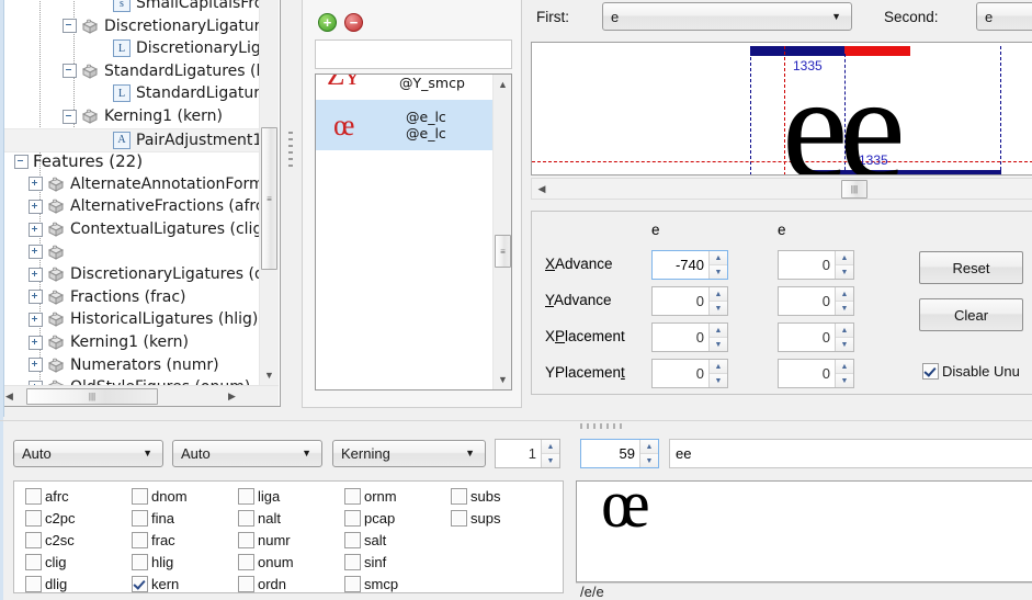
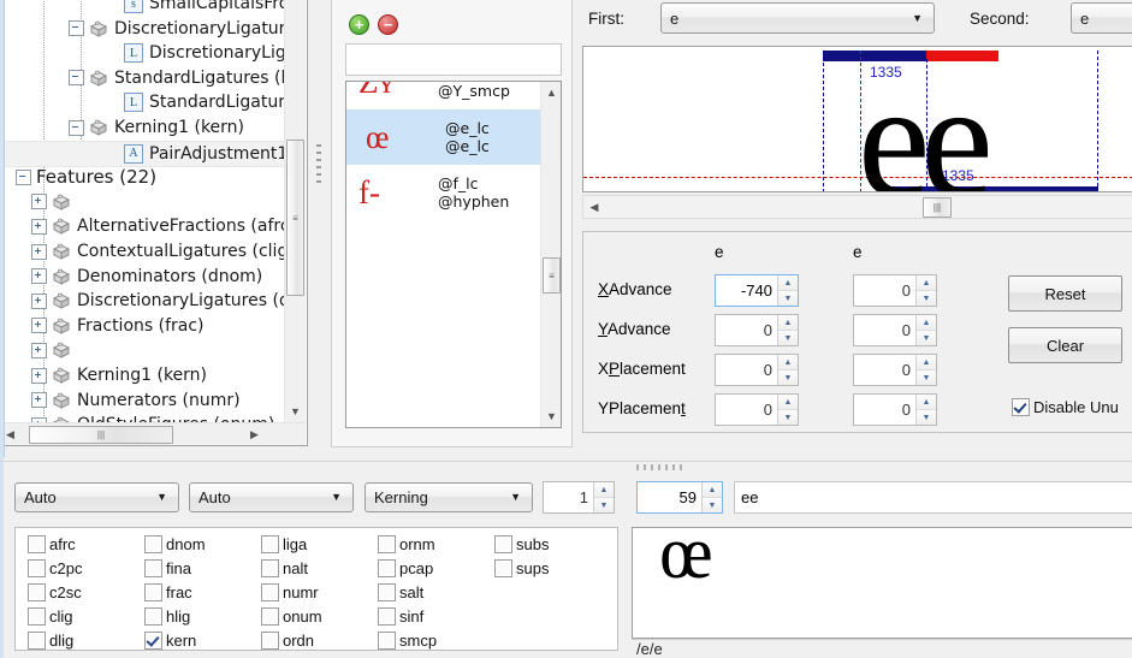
  s
  SmallCapitalsFr
  DiscretionaryLigatur
  L
  DiscretionaryLig
  StandardLigatures (
  L
  StandardLigatur
  Kerning1 (kern)
  A
  PairAdjustment1
  Features (22)
- AlternateAnnotationForm
  AlternativeFractions (afr
  ContextualLigatures (clig
+ Denominators (dnom)
  DiscretionaryLigatures (
  Fractions (frac)
- HistoricalLigatures (hlig)
  Kerning1 (kern)
  Numerators (numr)
  ≡
  ▼
  ◀
  |||
  ▶
  +
  −
  Zʏ
  @Y_smcp
  œ
  @e_lc
  @e_lc
+ f-
+ @f_lc
+ @hyphen
  ▲
  ≡
  ▼
  First:
  e
  ▼
  Second:
  e
  1335
  1335
  ee
  ◀
  |||
  e
  e
  Reset
  Clear
  Disable Unu
  Auto
  ▼
  Auto
  ▼
  Kerning
  ▼
  1
  59
  ee
  afrc
  c2pc
  c2sc
  clig
  dlig
  dnom
  fina
  frac
  hlig
  kern
  liga
  nalt
  numr
  onum
  ordn
  ornm
  pcap
  salt
  sinf
  smcp
  subs
  sups
  œ
  /e/e
  XAdvance
  -740
  0
  YAdvance
  0
  0
  XPlacement
  0
  0
  YPlacement
  0
  0
